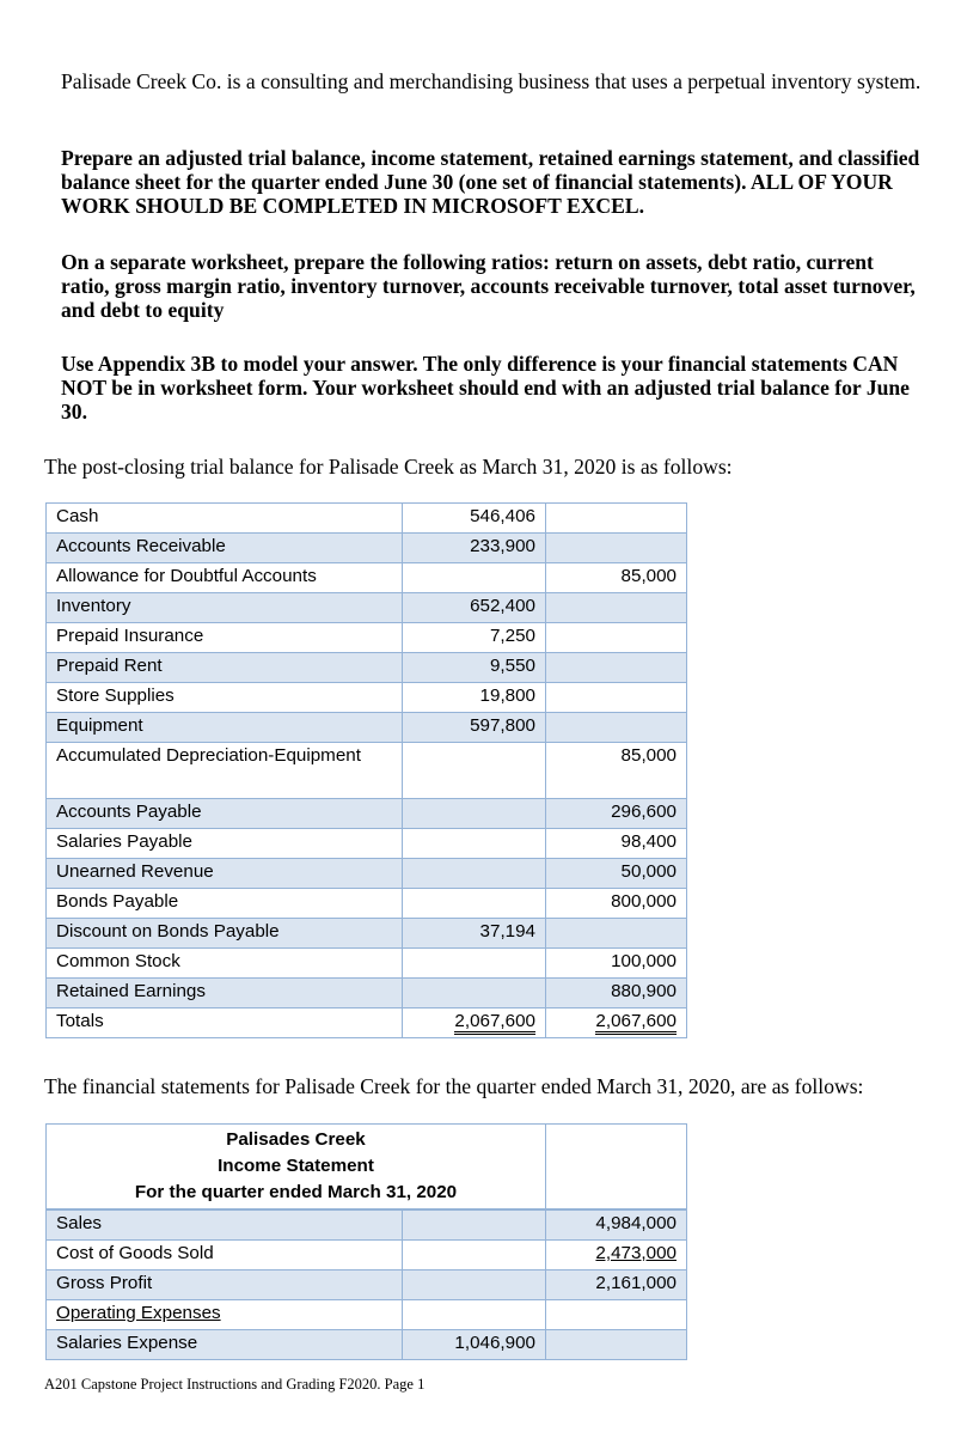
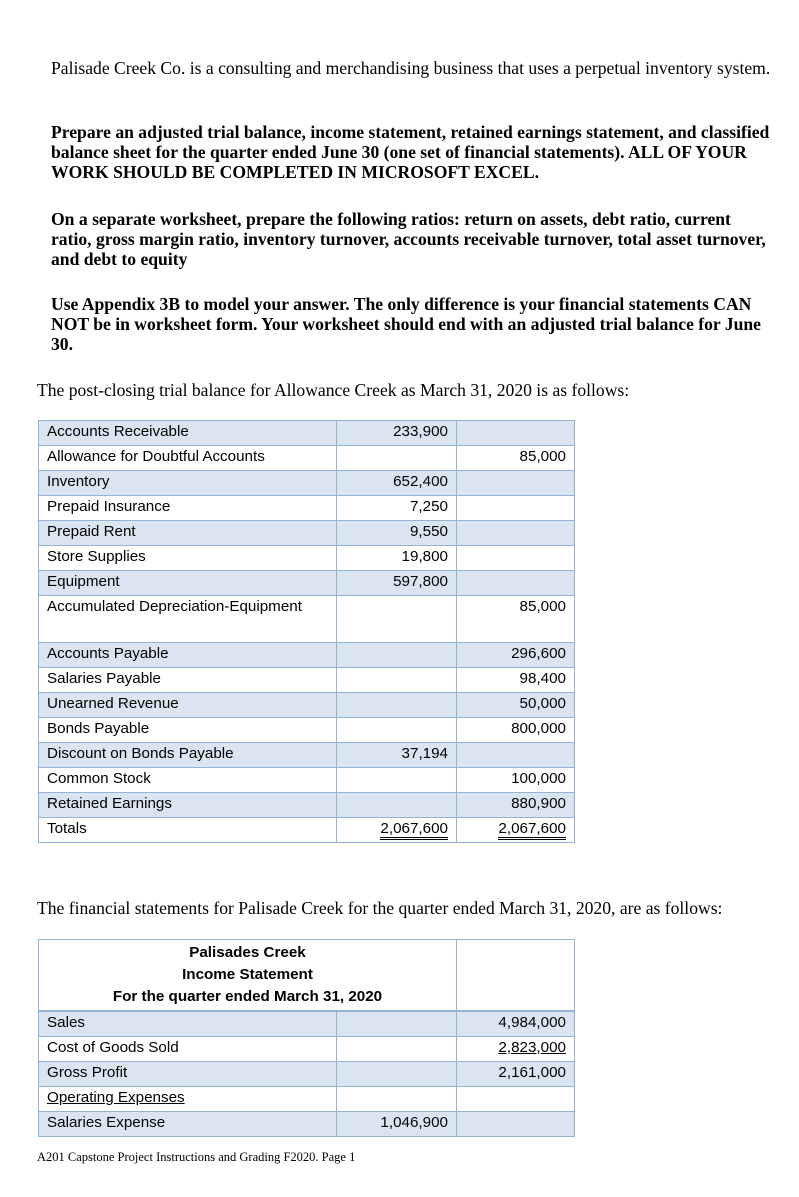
  Palisade Creek Co. is a consulting and merchandising business that uses a perpetual inventory system.
  Prepare an adjusted trial balance, income statement, retained earnings statement, and classified balance sheet for the quarter ended June 30 (one set of financial statements). ALL OF YOUR WORK SHOULD BE COMPLETED IN MICROSOFT EXCEL.
  On a separate worksheet, prepare the following ratios: return on assets, debt ratio, current ratio, gross margin ratio, inventory turnover, accounts receivable turnover, total asset turnover, and debt to equity
  Use Appendix 3B to model your answer. The only difference is your financial statements CAN NOT be in worksheet form. Your worksheet should end with an adjusted trial balance for June 30.
- The post-closing trial balance for Palisade Creek as March 31, 2020 is as follows:
+ The post-closing trial balance for Allowance Creek as March 31, 2020 is as follows:
- Cash	546,406
  Accounts Receivable	233,900
  Allowance for Doubtful Accounts		85,000
  Inventory	652,400
  Prepaid Insurance	7,250
  Prepaid Rent	9,550
  Store Supplies	19,800
  Equipment	597,800
  Accumulated Depreciation-Equipment		85,000
  Accounts Payable		296,600
  Salaries Payable		98,400
  Unearned Revenue		50,000
  Bonds Payable		800,000
  Discount on Bonds Payable	37,194
  Common Stock		100,000
  Retained Earnings		880,900
  Totals	2,067,600	2,067,600
  The financial statements for Palisade Creek for the quarter ended March 31, 2020, are as follows:
  Palisades Creek Income Statement For the quarter ended March 31, 2020
  Sales		4,984,000
- Cost of Goods Sold		2,473,000
+ Cost of Goods Sold		2,823,000
  Gross Profit		2,161,000
  Operating Expenses
  Salaries Expense	1,046,900
  A201 Capstone Project Instructions and Grading F2020. Page 1
